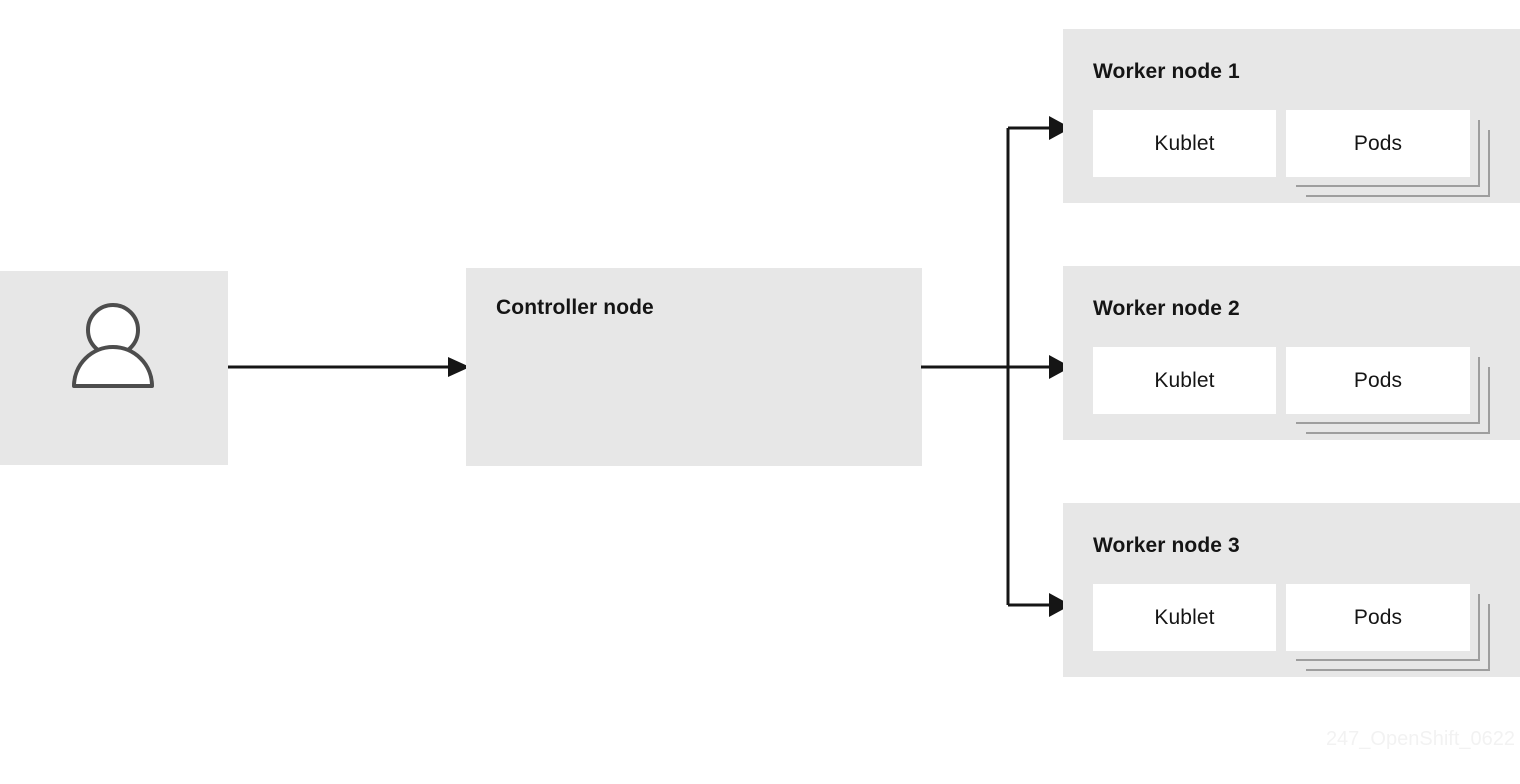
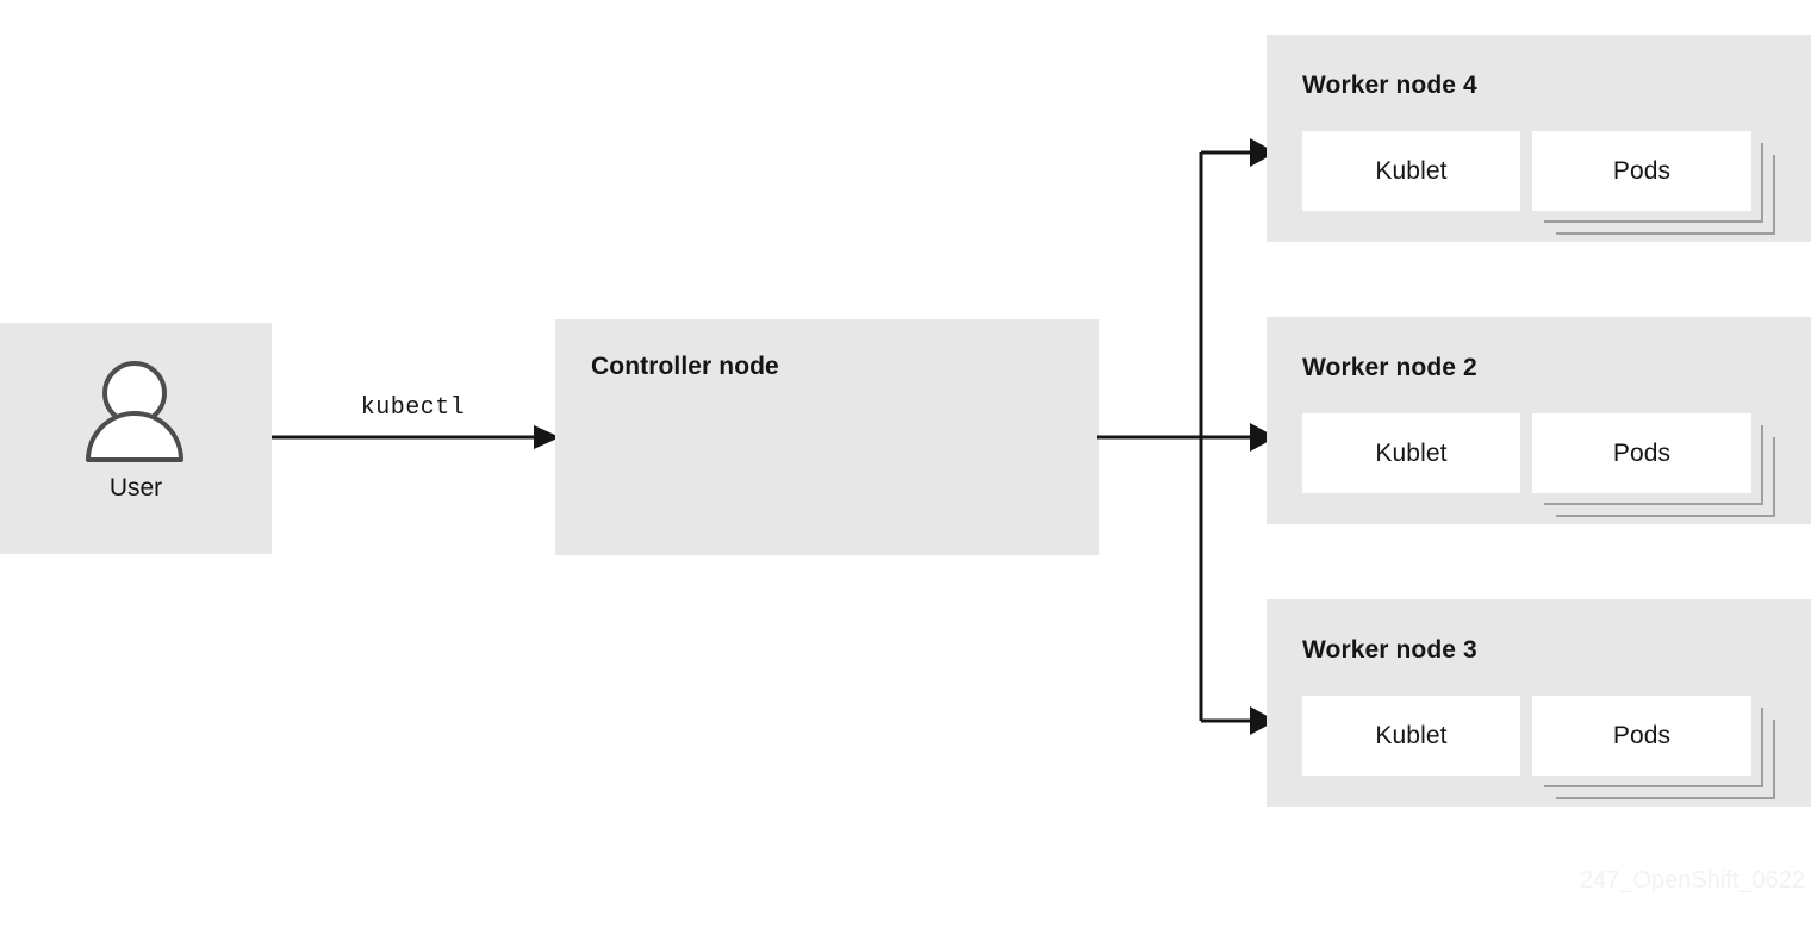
+ User
+ kubectl
  Controller node
- Worker node 1
+ Worker node 4
  Kublet
  Pods
  Worker node 2
  Kublet
  Pods
  Worker node 3
  Kublet
  Pods
